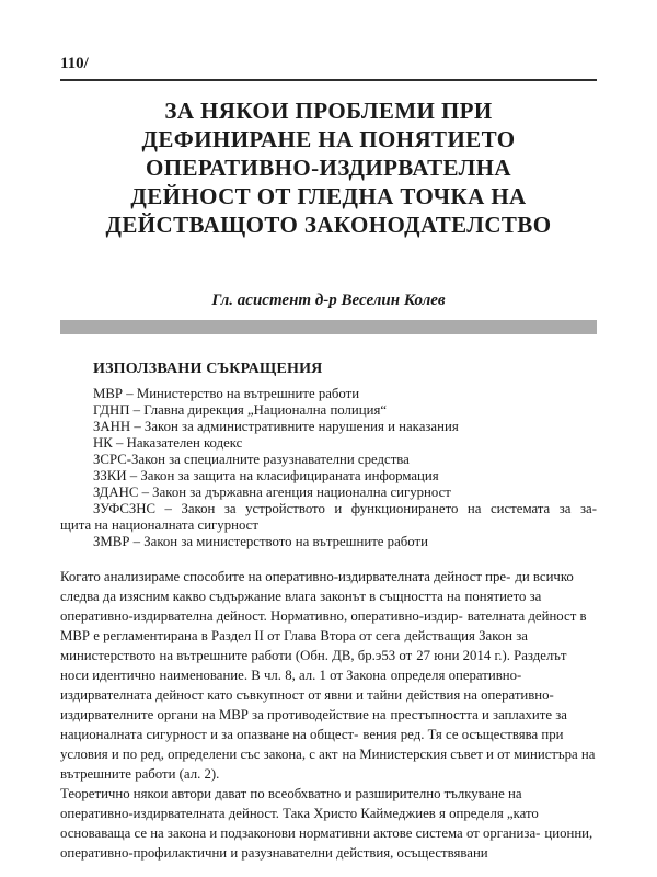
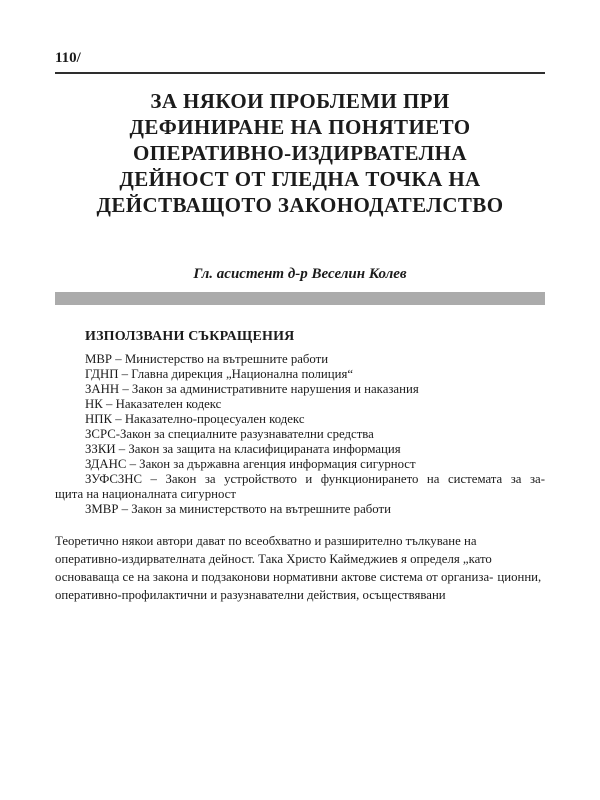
  110/
  ЗА НЯКОИ ПРОБЛЕМИ ПРИ
  ДЕФИНИРАНЕ НА ПОНЯТИЕТО
  ОПЕРАТИВНО-ИЗДИРВАТЕЛНА
  ДЕЙНОСТ ОТ ГЛЕДНА ТОЧКА НА
  ДЕЙСТВАЩОТО ЗАКОНОДАТЕЛСТВО
  Гл. асистент д-р Веселин Колев
  ИЗПОЛЗВАНИ СЪКРАЩЕНИЯ
  МВР – Министерство на вътрешните работи
  ГДНП – Главна дирекция „Национална полиция“
  ЗАНН – Закон за административните нарушения и наказания
  НК – Наказателен кодекс
+ НПК – Наказателно-процесуален кодекс
  ЗСРС-Закон за специалните разузнавателни средства
  ЗЗКИ – Закон за защита на класифицираната информация
- ЗДАНС – Закон за държавна агенция национална сигурност
+ ЗДАНС – Закон за държавна агенция информация сигурност
  ЗУФСЗНС – Закон за устройството и функционирането на системата за за-
  щита на националната сигурност
  ЗМВР – Закон за министерството на вътрешните работи
- Когато анализираме способите на оперативно-издирвателната дейност пре- ди всичко следва да изясним какво съдържание влага законът в същността на понятието за оперативно-издирвателна дейност. Нормативно, оперативно-издир- вателната дейност в МВР е регламентирана в Раздел II от Глава Втора от сега действащия Закон за министерството на вътрешните работи (Обн. ДВ, бр.э53 от 27 юни 2014 г.). Разделът носи идентично наименование. В чл. 8, ал. 1 от Закона определя оперативно-издирвателната дейност като съвкупност от явни и тайни действия на оперативно-издирвателните органи на МВР за противодействие на престъпността и заплахите за националната сигурност и за опазване на общест- вения ред. Тя се осъществява при условия и по ред, определени със закона, с акт на Министерския съвет и от министъра на вътрешните работи (ал. 2).
  Теоретично някои автори дават по всеобхватно и разширително тълкуване на оперативно-издирвателната дейност. Така Христо Каймеджиев я определя „като основаваща се на закона и подзаконови нормативни актове система от организа- ционни, оперативно-профилактични и разузнавателни действия, осъществявани
